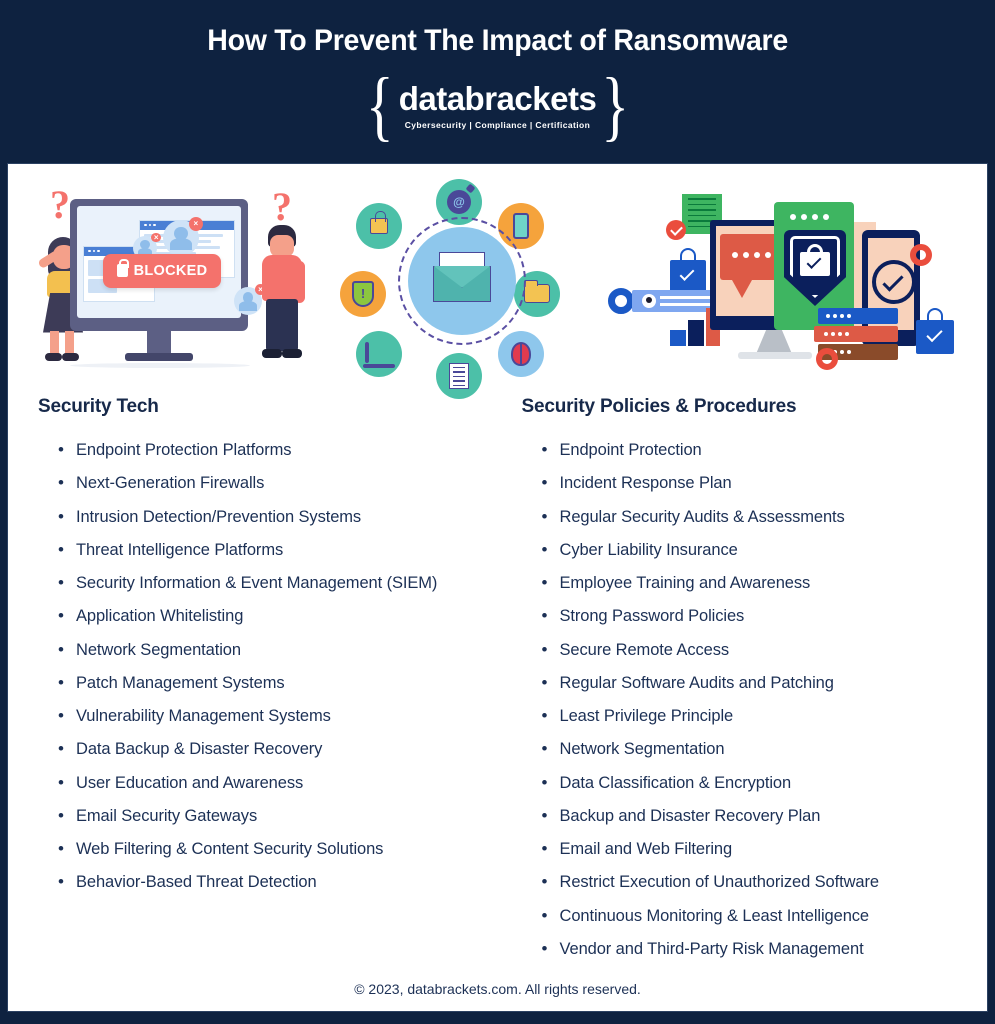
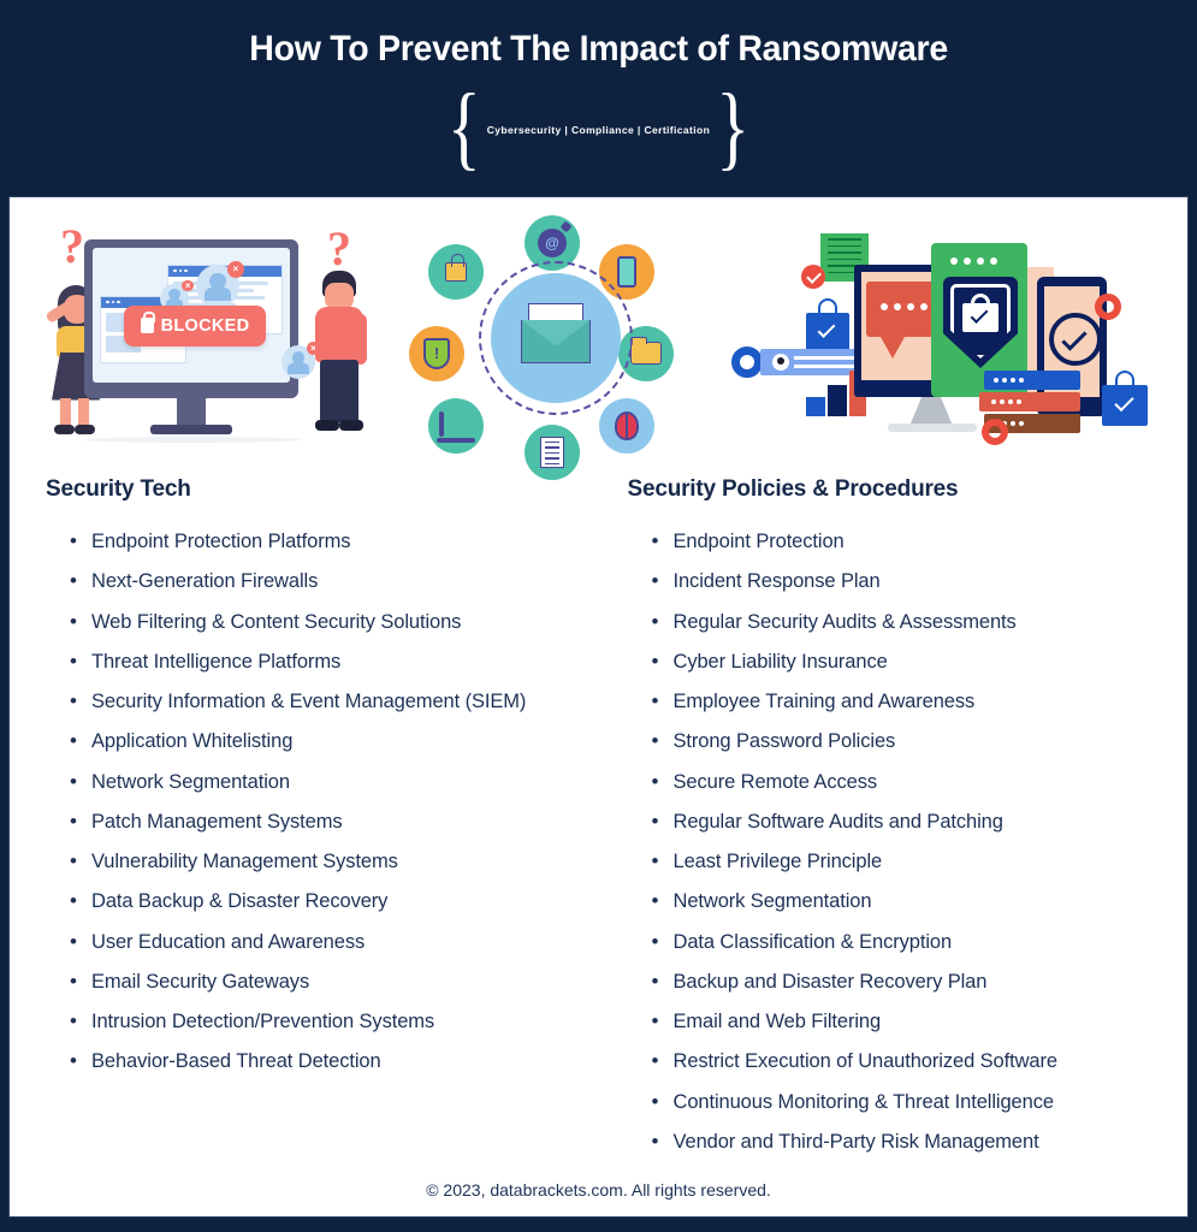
  How To Prevent The Impact of Ransomware
  {
- databrackets
  Cybersecurity | Compliance | Certification
  }
  ?
  ?
  ×
  ×
  BLOCKED
  ×
  @
  !
  Security Tech
  Endpoint Protection Platforms
  Next-Generation Firewalls
- Intrusion Detection/Prevention Systems
+ Web Filtering & Content Security Solutions
  Threat Intelligence Platforms
  Security Information & Event Management (SIEM)
  Application Whitelisting
  Network Segmentation
  Patch Management Systems
  Vulnerability Management Systems
  Data Backup & Disaster Recovery
  User Education and Awareness
  Email Security Gateways
- Web Filtering & Content Security Solutions
+ Intrusion Detection/Prevention Systems
  Behavior-Based Threat Detection
  Security Policies & Procedures
  Endpoint Protection
  Incident Response Plan
  Regular Security Audits & Assessments
  Cyber Liability Insurance
  Employee Training and Awareness
  Strong Password Policies
  Secure Remote Access
  Regular Software Audits and Patching
  Least Privilege Principle
  Network Segmentation
  Data Classification & Encryption
  Backup and Disaster Recovery Plan
  Email and Web Filtering
  Restrict Execution of Unauthorized Software
- Continuous Monitoring & Least Intelligence
+ Continuous Monitoring & Threat Intelligence
  Vendor and Third-Party Risk Management
  © 2023, databrackets.com. All rights reserved.
